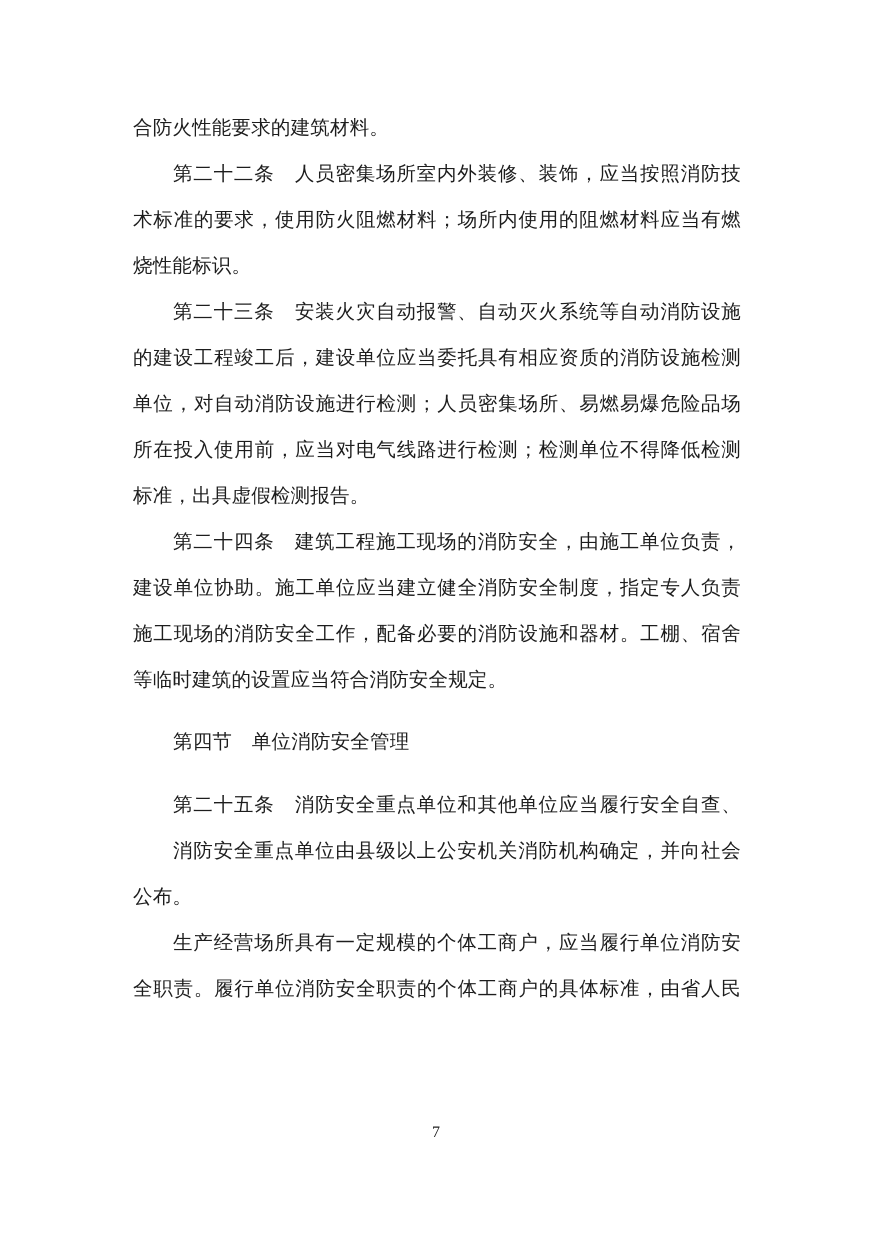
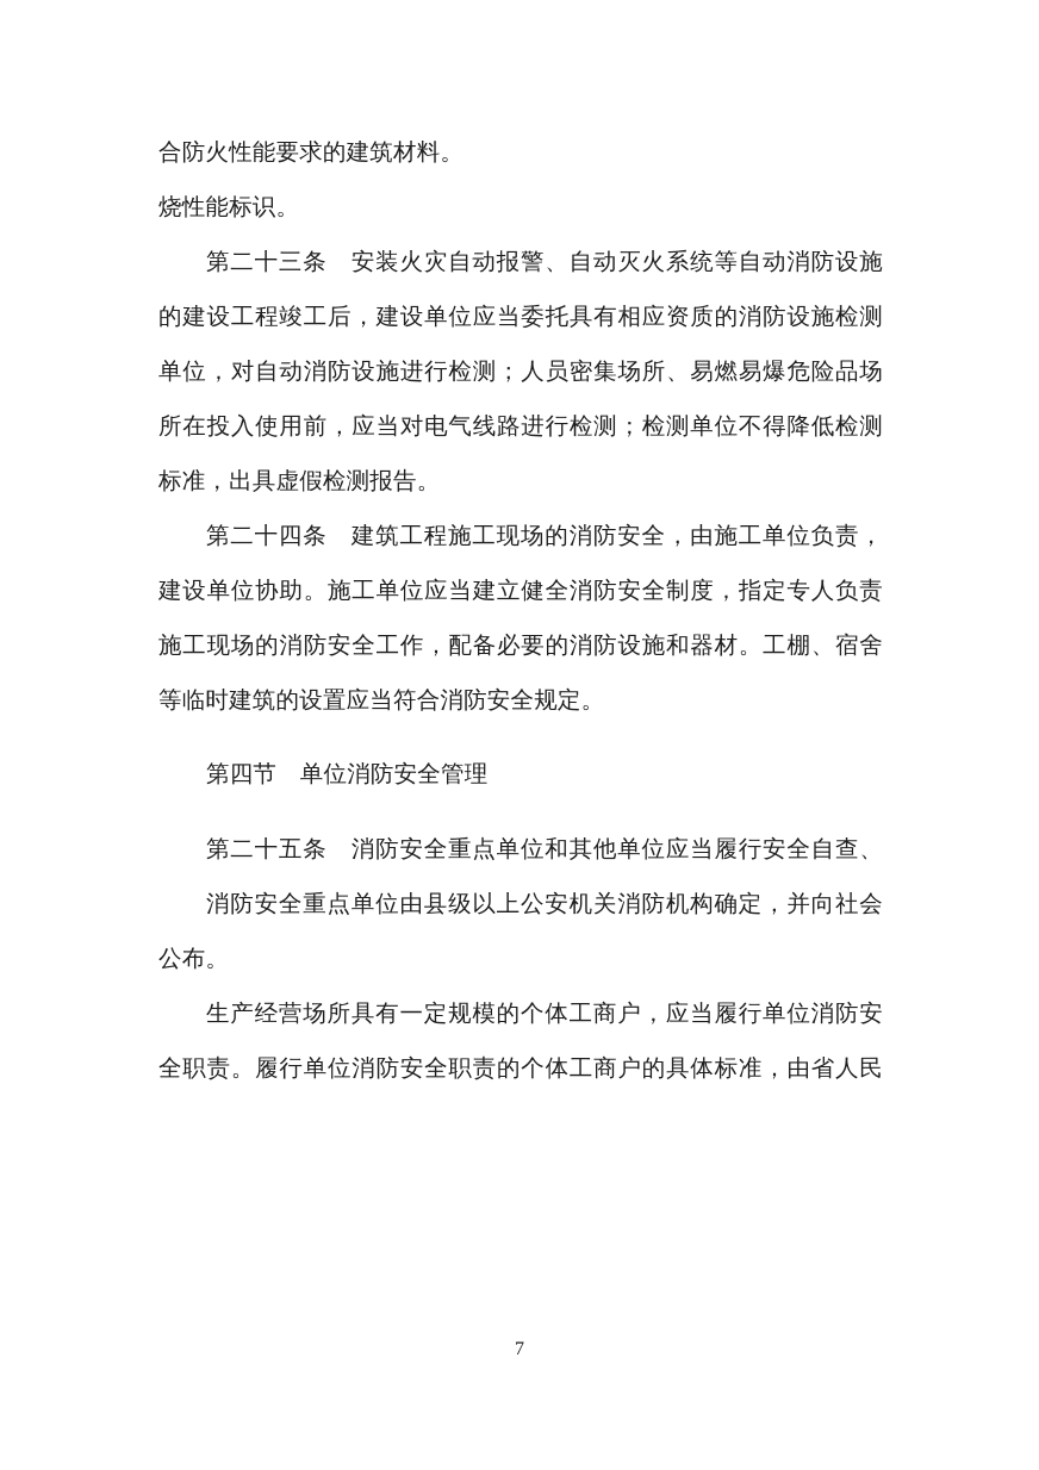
  合防火性能要求的建筑材料。
- 第二十二条 人员密集场所室内外装修、装饰，应当按照消防技
- 术标准的要求，使用防火阻燃材料；场所内使用的阻燃材料应当有燃
  烧性能标识。
  第二十三条 安装火灾自动报警、自动灭火系统等自动消防设施
  的建设工程竣工后，建设单位应当委托具有相应资质的消防设施检测
  单位，对自动消防设施进行检测；人员密集场所、易燃易爆危险品场
  所在投入使用前，应当对电气线路进行检测；检测单位不得降低检测
  标准，出具虚假检测报告。
  第二十四条 建筑工程施工现场的消防安全，由施工单位负责，
  建设单位协助。施工单位应当建立健全消防安全制度，指定专人负责
  施工现场的消防安全工作，配备必要的消防设施和器材。工棚、宿舍
  等临时建筑的设置应当符合消防安全规定。
  第四节 单位消防安全管理
  第二十五条 消防安全重点单位和其他单位应当履行安全自查、
  消防安全重点单位由县级以上公安机关消防机构确定，并向社会
  公布。
  生产经营场所具有一定规模的个体工商户，应当履行单位消防安
  全职责。履行单位消防安全职责的个体工商户的具体标准，由省人民
  7
